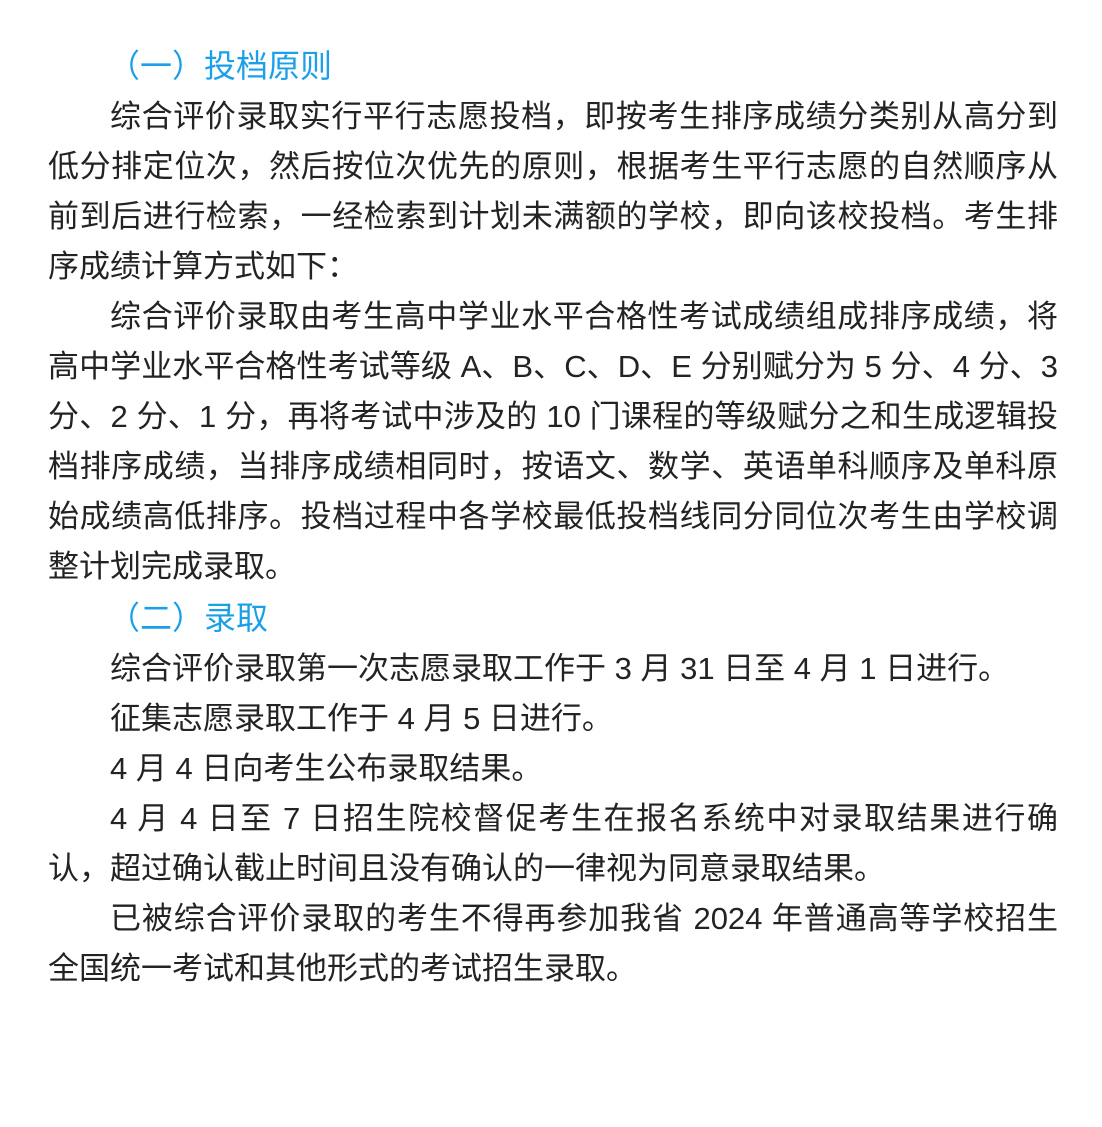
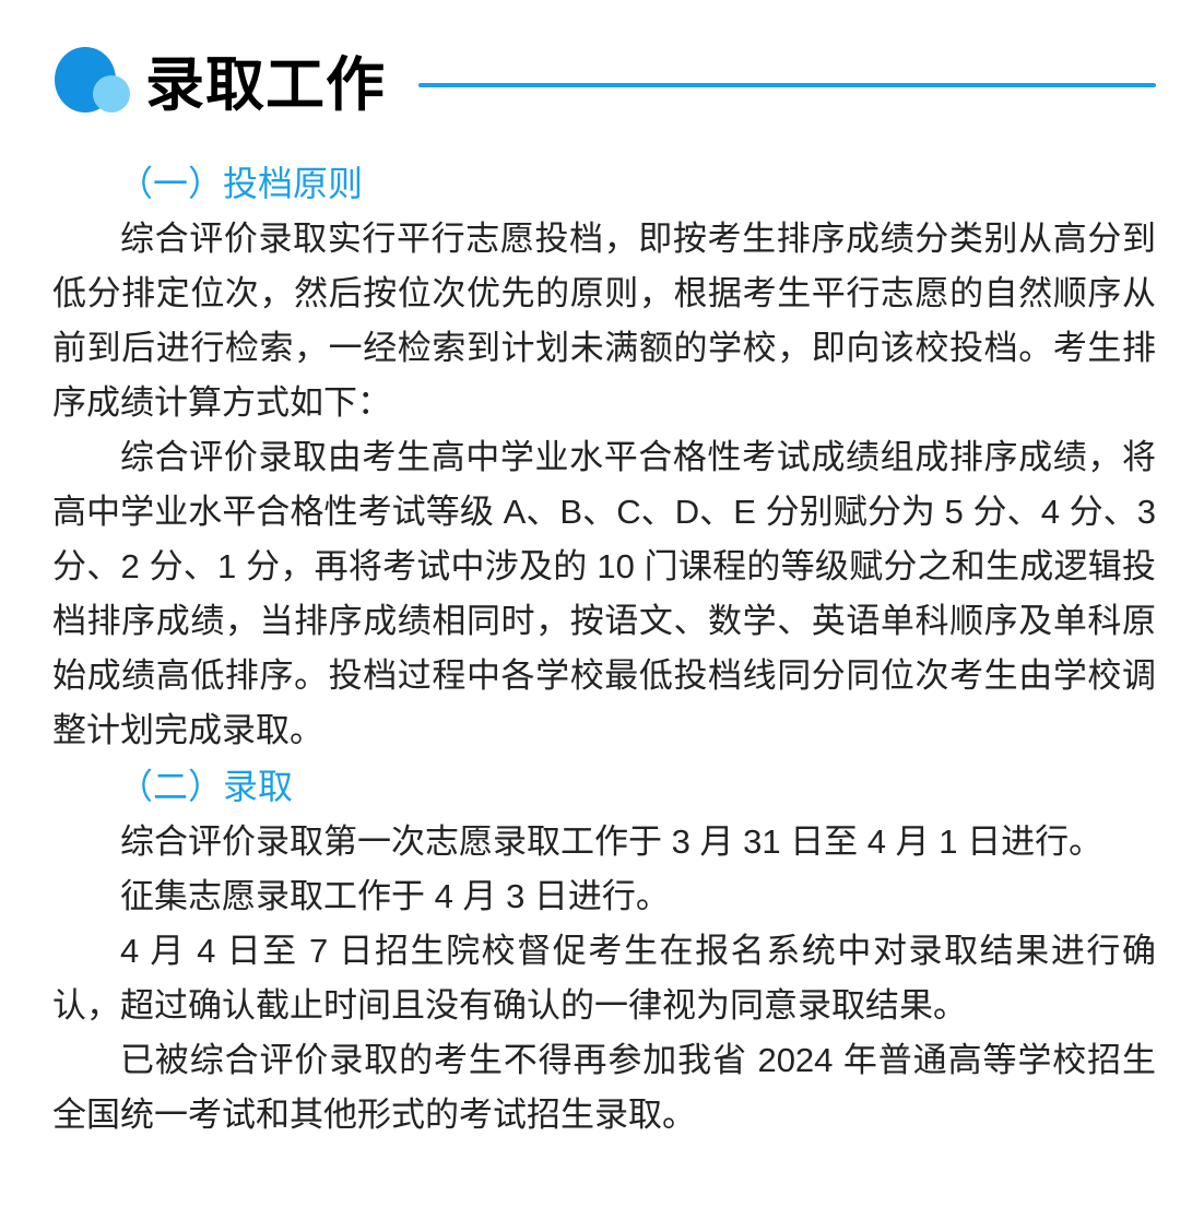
+ 录取工作
  （一）投档原则
  综合评价录取实行平行志愿投档，即按考生排序成绩分类别从高分到低分排定位次，然后按位次优先的原则，根据考生平行志愿的自然顺序从前到后进行检索，一经检索到计划未满额的学校，即向该校投档。考生排序成绩计算方式如下：
  综合评价录取由考生高中学业水平合格性考试成绩组成排序成绩，将高中学业水平合格性考试等级 A、B、C、D、E 分别赋分为 5 分、4 分、3 分、2 分、1 分，再将考试中涉及的 10 门课程的等级赋分之和生成逻辑投档排序成绩，当排序成绩相同时，按语文、数学、英语单科顺序及单科原始成绩高低排序。投档过程中各学校最低投档线同分同位次考生由学校调整计划完成录取。
  （二）录取
  综合评价录取第一次志愿录取工作于 3 月 31 日至 4 月 1 日进行。
- 征集志愿录取工作于 4 月 5 日进行。
+ 征集志愿录取工作于 4 月 3 日进行。
- 4 月 4 日向考生公布录取结果。
  4 月 4 日至 7 日招生院校督促考生在报名系统中对录取结果进行确认，超过确认截止时间且没有确认的一律视为同意录取结果。
  已被综合评价录取的考生不得再参加我省 2024 年普通高等学校招生全国统一考试和其他形式的考试招生录取。
